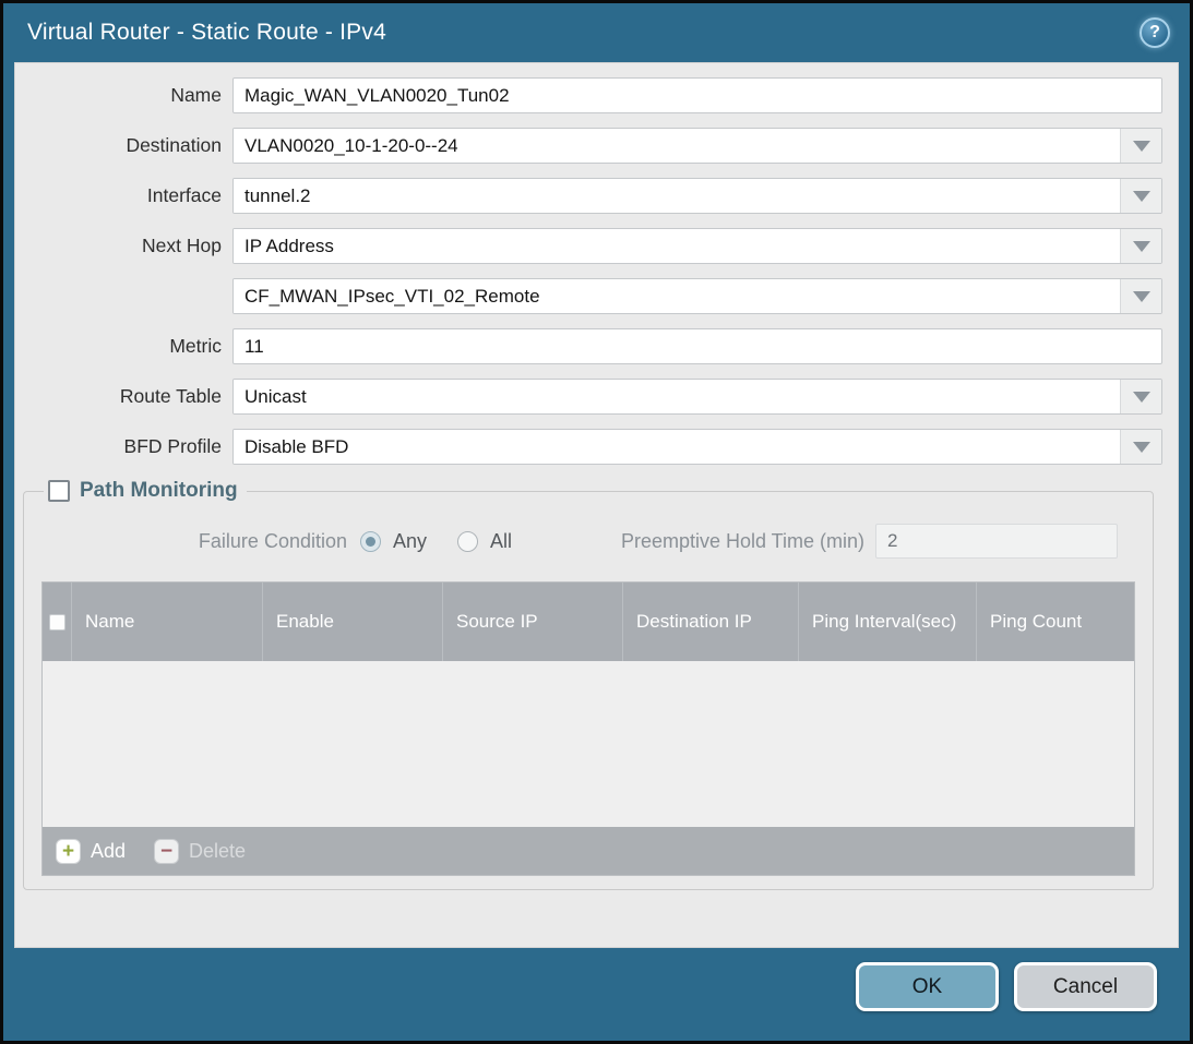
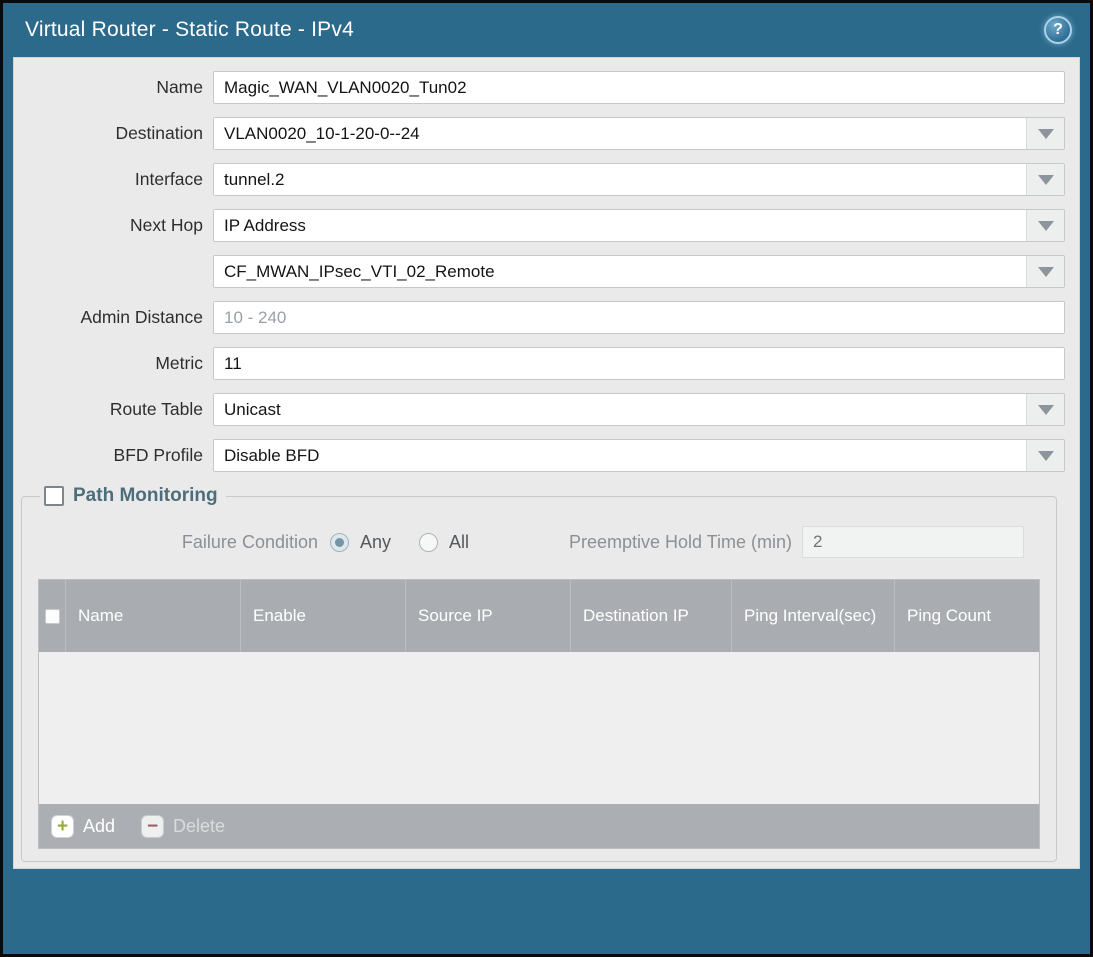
  Virtual Router - Static Route - IPv4
  ?
  Name
  Magic_WAN_VLAN0020_Tun02
  Destination
  VLAN0020_10-1-20-0--24
  Interface
  tunnel.2
  Next Hop
  IP Address
  CF_MWAN_IPsec_VTI_02_Remote
+ Admin Distance
+ 10 - 240
  Metric
  11
  Route Table
  Unicast
  BFD Profile
  Disable BFD
  Path Monitoring
  Failure Condition
  Any
  All
  Preemptive Hold Time (min)
  2
  Name
  Enable
  Source IP
  Destination IP
  Ping Interval(sec)
  Ping Count
  +
  Add
  −
  Delete
- OK
- Cancel
